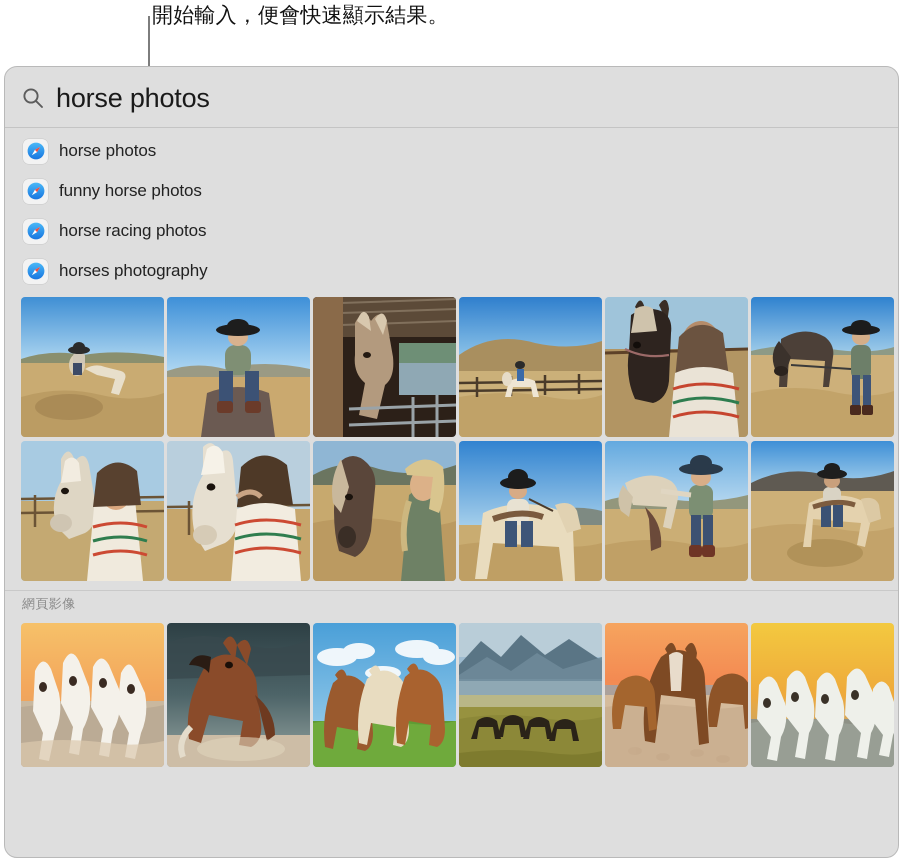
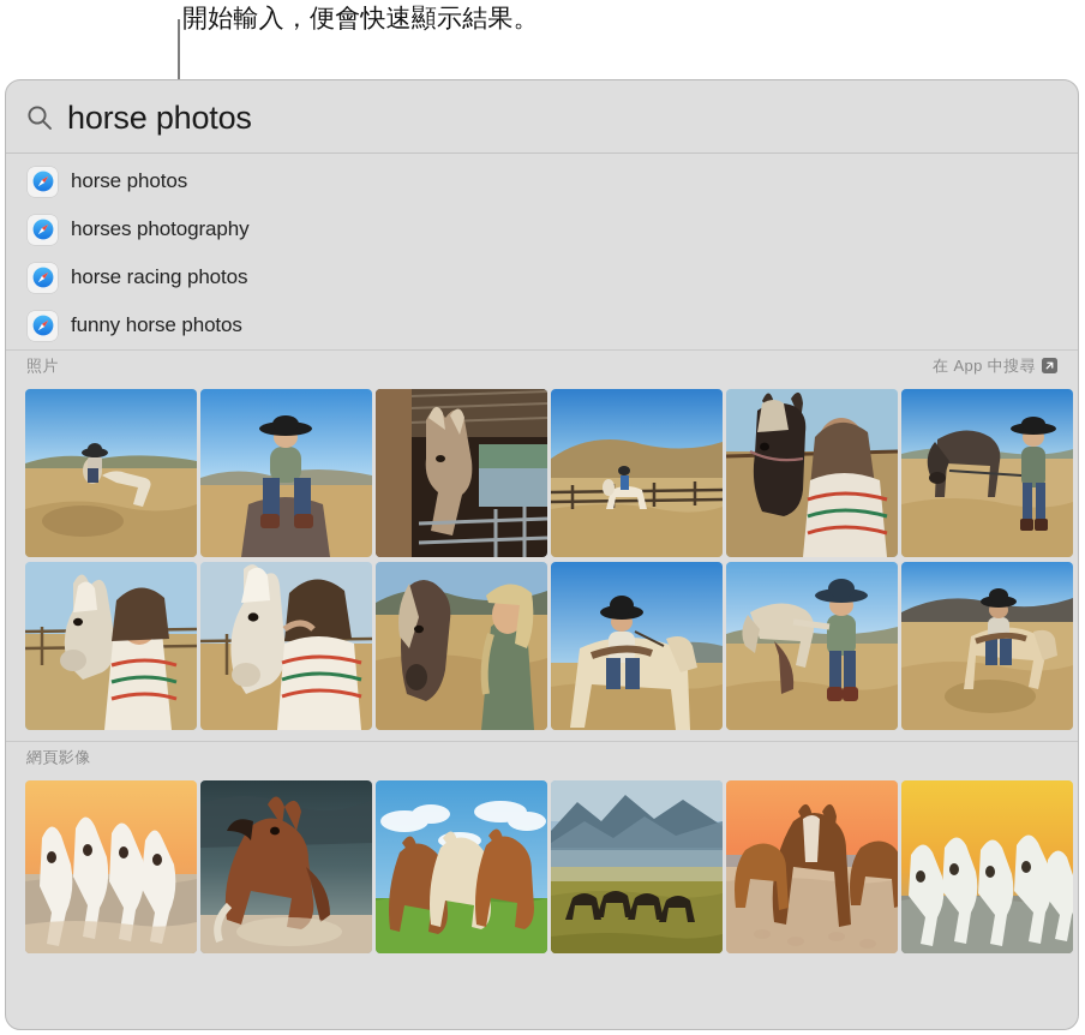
  開始輸入，便會快速顯示結果。
  horse photos
  horse photos
- funny horse photos
+ horses photography
  horse racing photos
- horses photography
+ funny horse photos
+ 照片
+ 在 App 中搜尋
  網頁影像
